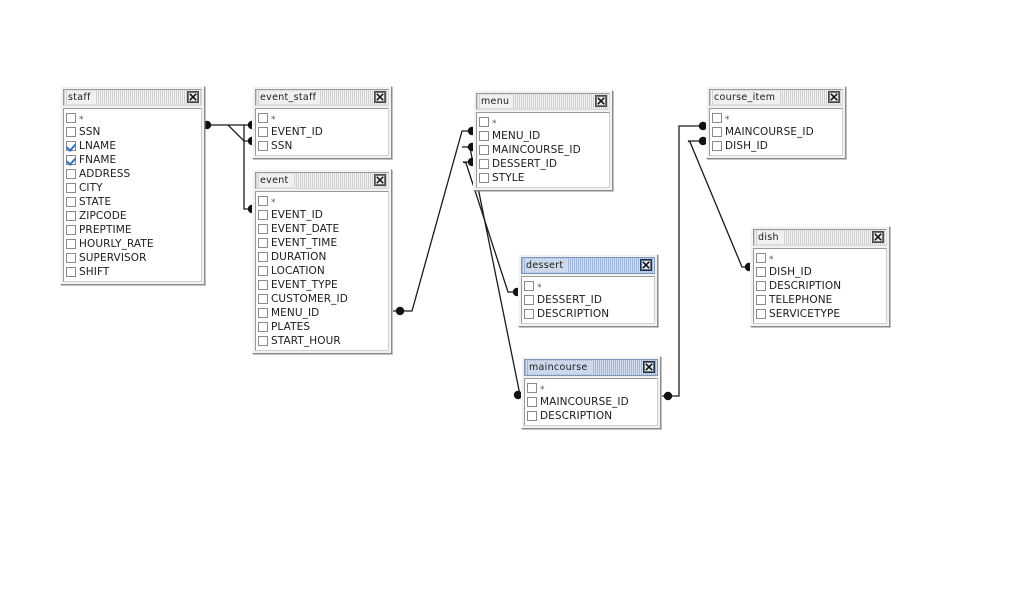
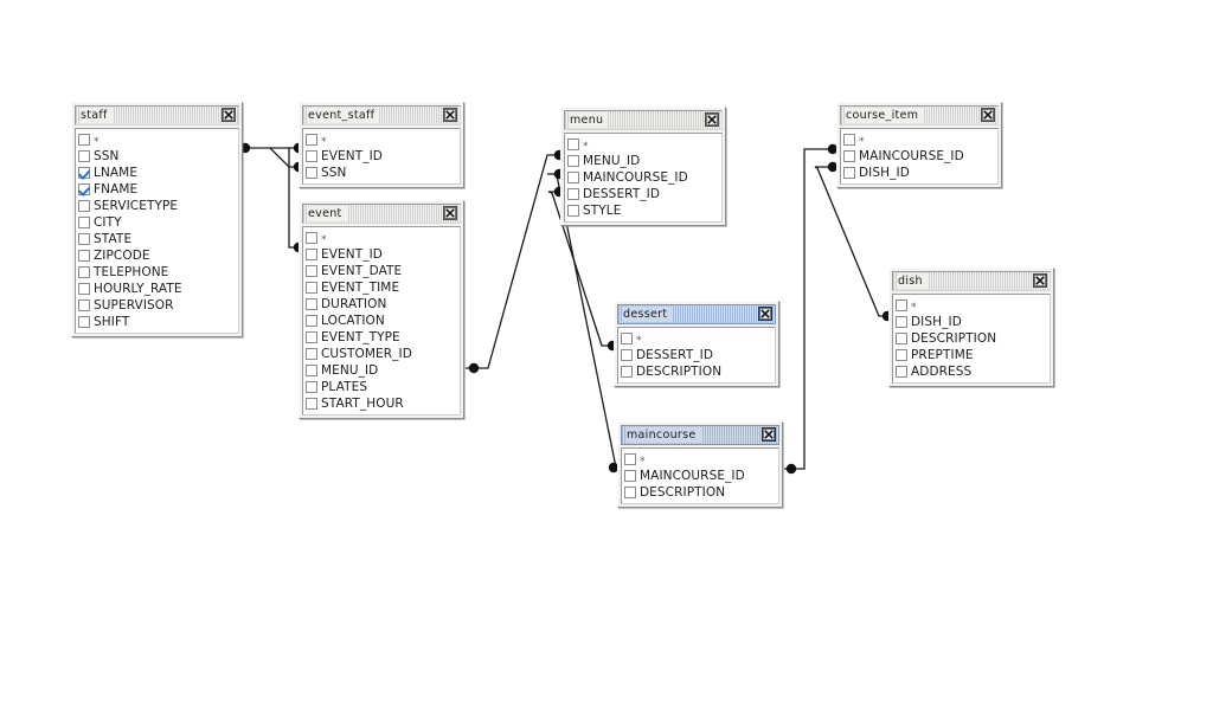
  staff
  *
  SSN
  LNAME
  FNAME
- ADDRESS
+ SERVICETYPE
  CITY
  STATE
  ZIPCODE
- PREPTIME
+ TELEPHONE
  HOURLY_RATE
  SUPERVISOR
  SHIFT
  event_staff
  *
  EVENT_ID
  SSN
  event
  *
  EVENT_ID
  EVENT_DATE
  EVENT_TIME
  DURATION
  LOCATION
  EVENT_TYPE
  CUSTOMER_ID
  MENU_ID
  PLATES
  START_HOUR
  menu
  *
  MENU_ID
  MAINCOURSE_ID
  DESSERT_ID
  STYLE
  course_item
  *
  MAINCOURSE_ID
  DISH_ID
  dessert
  *
  DESSERT_ID
  DESCRIPTION
  dish
  *
  DISH_ID
  DESCRIPTION
- TELEPHONE
+ PREPTIME
- SERVICETYPE
+ ADDRESS
  maincourse
  *
  MAINCOURSE_ID
  DESCRIPTION
